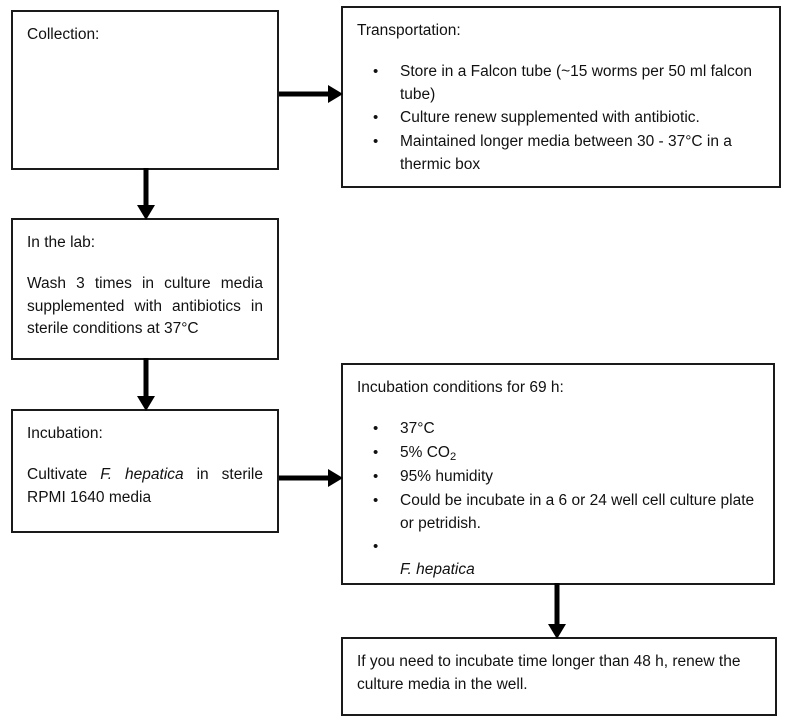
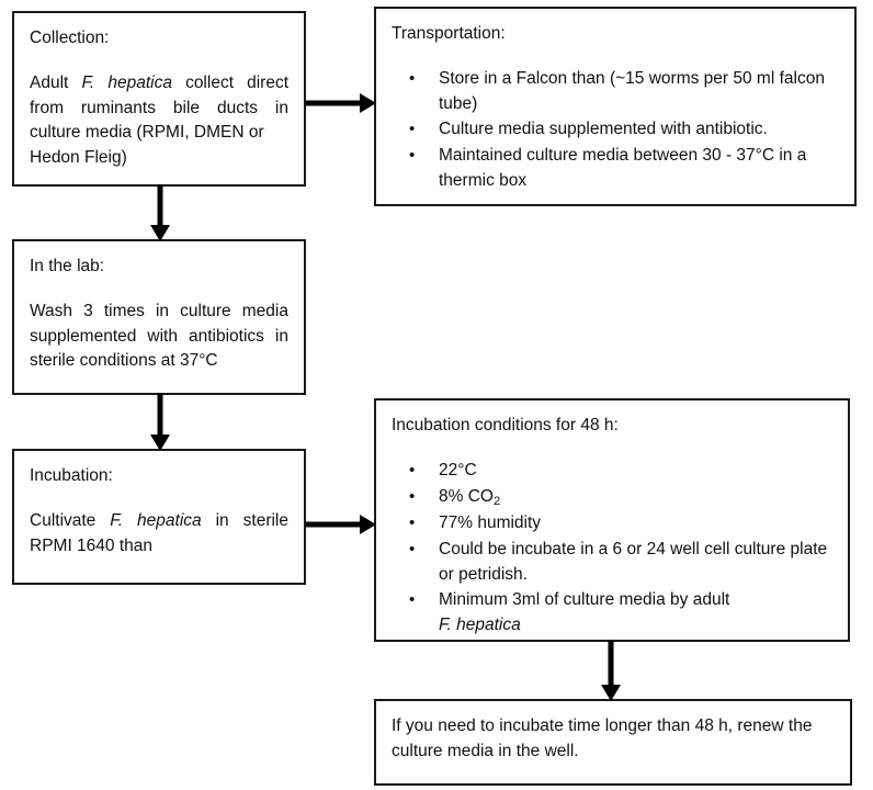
  Collection:
+ Adult F. hepatica collect direct from ruminants bile ducts in culture media (RPMI, DMEN or
+ Hedon Fleig)
  Transportation:
  •
- Store in a Falcon tube (~15 worms per 50 ml falcon tube)
+ Store in a Falcon than (~15 worms per 50 ml falcon tube)
  •
- Culture renew supplemented with antibiotic.
+ Culture media supplemented with antibiotic.
  •
- Maintained longer media between 30 - 37°C in a thermic box
+ Maintained culture media between 30 - 37°C in a thermic box
  In the lab:
  Wash 3 times in culture media supplemented with antibiotics in sterile conditions at 37°C
  Incubation:
- Cultivate F. hepatica in sterile RPMI 1640 media
+ Cultivate F. hepatica in sterile RPMI 1640 than
- Incubation conditions for 69 h:
+ Incubation conditions for 48 h:
  •
- 37°C
+ 22°C
  •
- 5% CO2
+ 8% CO2
  •
- 95% humidity
+ 77% humidity
  •
  Could be incubate in a 6 or 24 well cell culture plate or petridish.
  •
+ Minimum 3ml of culture media by adult
  F. hepatica
  If you need to incubate time longer than 48 h, renew the culture media in the well.
